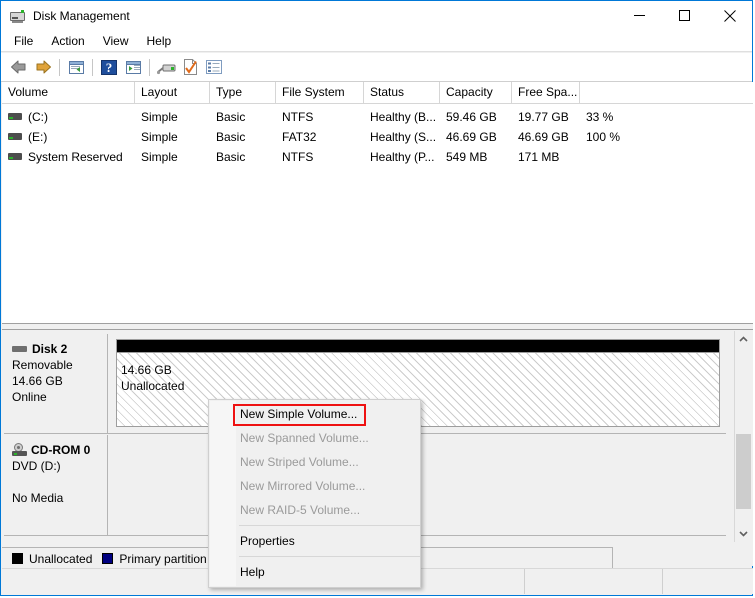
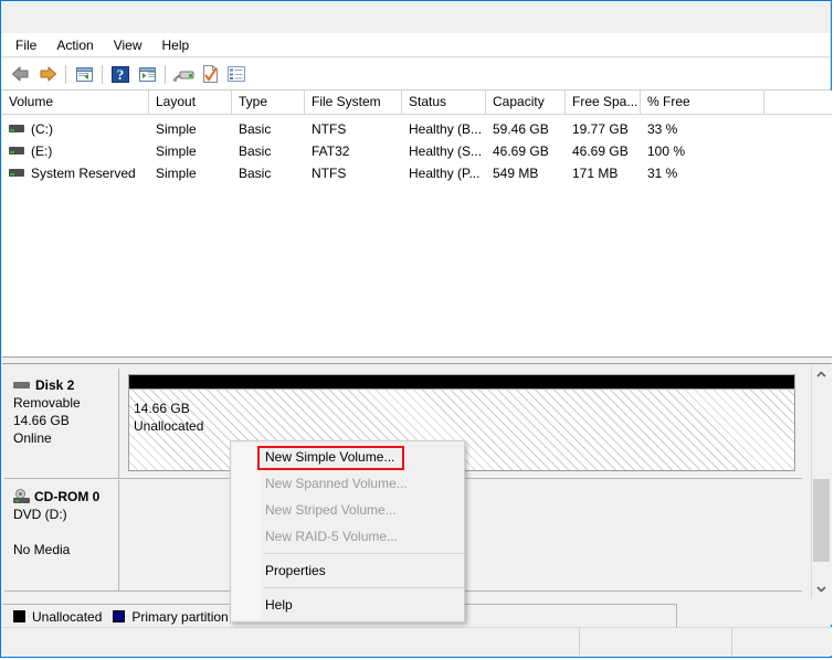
- Disk Management
  File
  Action
  View
  Help
  ?
  Volume
  Layout
  Type
  File System
  Status
  Capacity
  Free Spa...
+ % Free
  (C:)
  Simple
  Basic
  NTFS
  Healthy (B...
  59.46 GB
  19.77 GB
  33 %
  (E:)
  Simple
  Basic
  FAT32
  Healthy (S...
  46.69 GB
  46.69 GB
  100 %
  System Reserved
  Simple
  Basic
  NTFS
  Healthy (P...
  549 MB
  171 MB
+ 31 %
  Disk 2
  Removable
  14.66 GB
  Online
  14.66 GB
  Unallocated
  CD-ROM 0
  DVD (D:)
  No Media
  Unallocated
  Primary partition
  New Simple Volume...
  New Spanned Volume...
  New Striped Volume...
- New Mirrored Volume...
  New RAID-5 Volume...
  Properties
  Help
